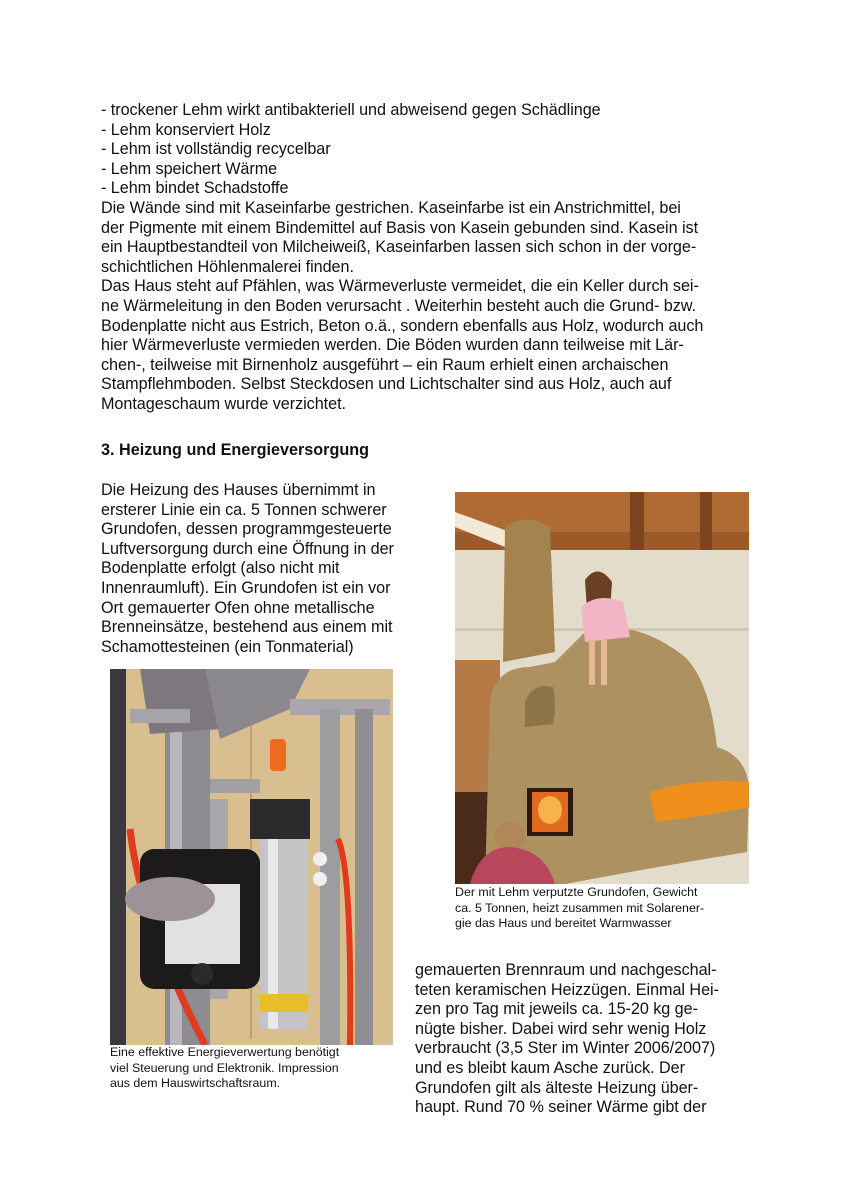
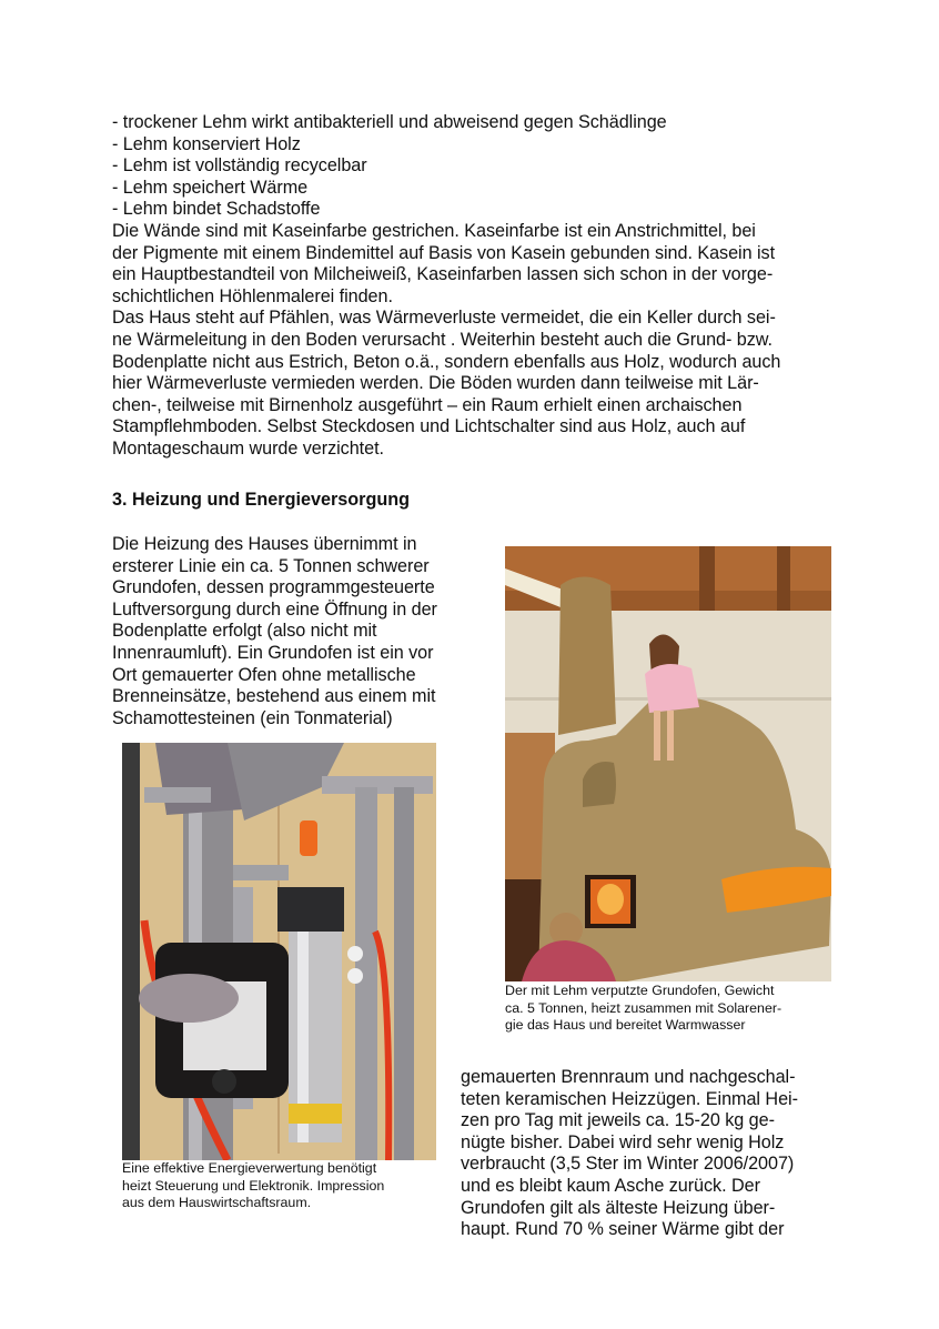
  - trockener Lehm wirkt antibakteriell und abweisend gegen Schädlinge
  - Lehm konserviert Holz
  - Lehm ist vollständig recycelbar
  - Lehm speichert Wärme
  - Lehm bindet Schadstoffe
  Die Wände sind mit Kaseinfarbe gestrichen. Kaseinfarbe ist ein Anstrichmittel, bei
  der Pigmente mit einem Bindemittel auf Basis von Kasein gebunden sind. Kasein ist
  ein Hauptbestandteil von Milcheiweiß, Kaseinfarben lassen sich schon in der vorge-
  schichtlichen Höhlenmalerei finden.
  Das Haus steht auf Pfählen, was Wärmeverluste vermeidet, die ein Keller durch sei-
  ne Wärmeleitung in den Boden verursacht . Weiterhin besteht auch die Grund- bzw.
  Bodenplatte nicht aus Estrich, Beton o.ä., sondern ebenfalls aus Holz, wodurch auch
  hier Wärmeverluste vermieden werden. Die Böden wurden dann teilweise mit Lär-
  chen-, teilweise mit Birnenholz ausgeführt – ein Raum erhielt einen archaischen
  Stampflehmboden. Selbst Steckdosen und Lichtschalter sind aus Holz, auch auf
  Montageschaum wurde verzichtet.
  3. Heizung und Energieversorgung
  Die Heizung des Hauses übernimmt in
  ersterer Linie ein ca. 5 Tonnen schwerer
  Grundofen, dessen programmgesteuerte
  Luftversorgung durch eine Öffnung in der
  Bodenplatte erfolgt (also nicht mit
  Innenraumluft). Ein Grundofen ist ein vor
  Ort gemauerter Ofen ohne metallische
  Brenneinsätze, bestehend aus einem mit
  Schamottesteinen (ein Tonmaterial)
  Der mit Lehm verputzte Grundofen, Gewicht
  ca. 5 Tonnen, heizt zusammen mit Solarener-
  gie das Haus und bereitet Warmwasser
  Eine effektive Energieverwertung benötigt
- viel Steuerung und Elektronik. Impression
+ heizt Steuerung und Elektronik. Impression
  aus dem Hauswirtschaftsraum.
  gemauerten Brennraum und nachgeschal-
  teten keramischen Heizzügen. Einmal Hei-
  zen pro Tag mit jeweils ca. 15-20 kg ge-
  nügte bisher. Dabei wird sehr wenig Holz
  verbraucht (3,5 Ster im Winter 2006/2007)
  und es bleibt kaum Asche zurück. Der
  Grundofen gilt als älteste Heizung über-
  haupt. Rund 70 % seiner Wärme gibt der
